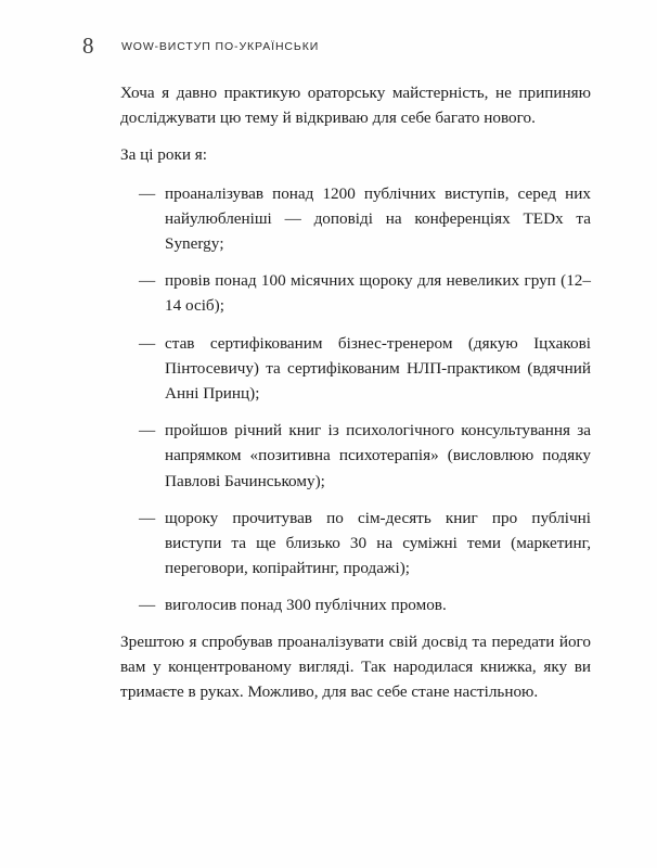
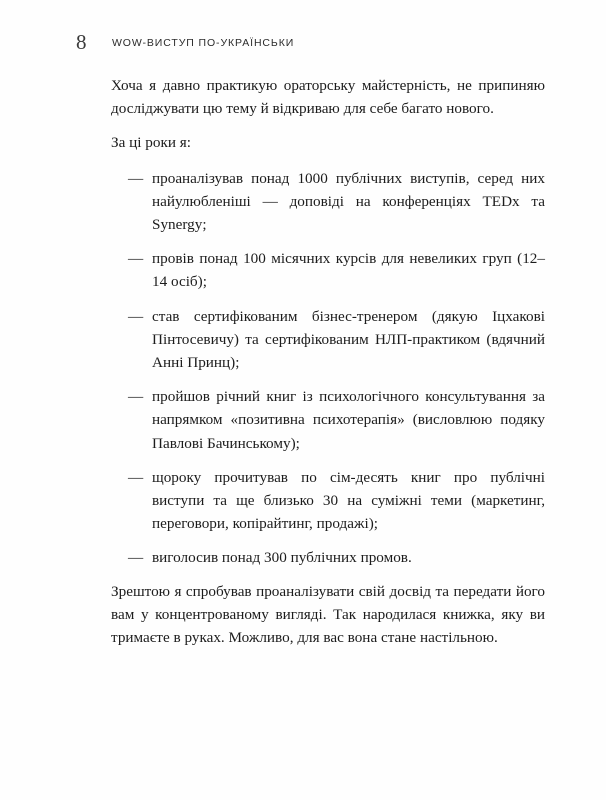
  8
  WOW-ВИСТУП ПО-УКРАЇНСЬКИ
  Хоча я давно практикую ораторську майстерність, не при­пиняю досліджувати цю тему й відкриваю для себе багато нового.
  За ці роки я:
  —
- проаналізував понад 1200 публічних виступів, серед них найулюбленіші — доповіді на конференціях TEDx та Synergy;
+ проаналізував понад 1000 публічних виступів, серед них найулюбленіші — доповіді на конференціях TEDx та Synergy;
  —
- провів понад 100 місячних щороку для невеликих груп (12–14 осіб);
+ провів понад 100 місячних курсів для невеликих груп (12–14 осіб);
  —
  став сертифікованим бізнес-тренером (дякую Іцхако­ві Пінтосевичу) та сертифікованим НЛП-практиком (вдячний Анні Принц);
  —
  пройшов річний книг із психологічного консульту­вання за напрямком «позитивна психотерапія» (ви­словлюю подяку Павлові Бачинському);
  —
  щороку прочитував по сім-десять книг про публічні виступи та ще близько 30 на суміжні теми (марке­тинг, переговори, копірайтинг, продажі);
  —
  виголосив понад 300 публічних промов.
- Зрештою я спробував проаналізувати свій досвід та пере­дати його вам у концентрованому вигляді. Так народилася книжка, яку ви тримаєте в руках. Можливо, для вас себе стане настільною.
+ Зрештою я спробував проаналізувати свій досвід та пере­дати його вам у концентрованому вигляді. Так народилася книжка, яку ви тримаєте в руках. Можливо, для вас вона стане настільною.
